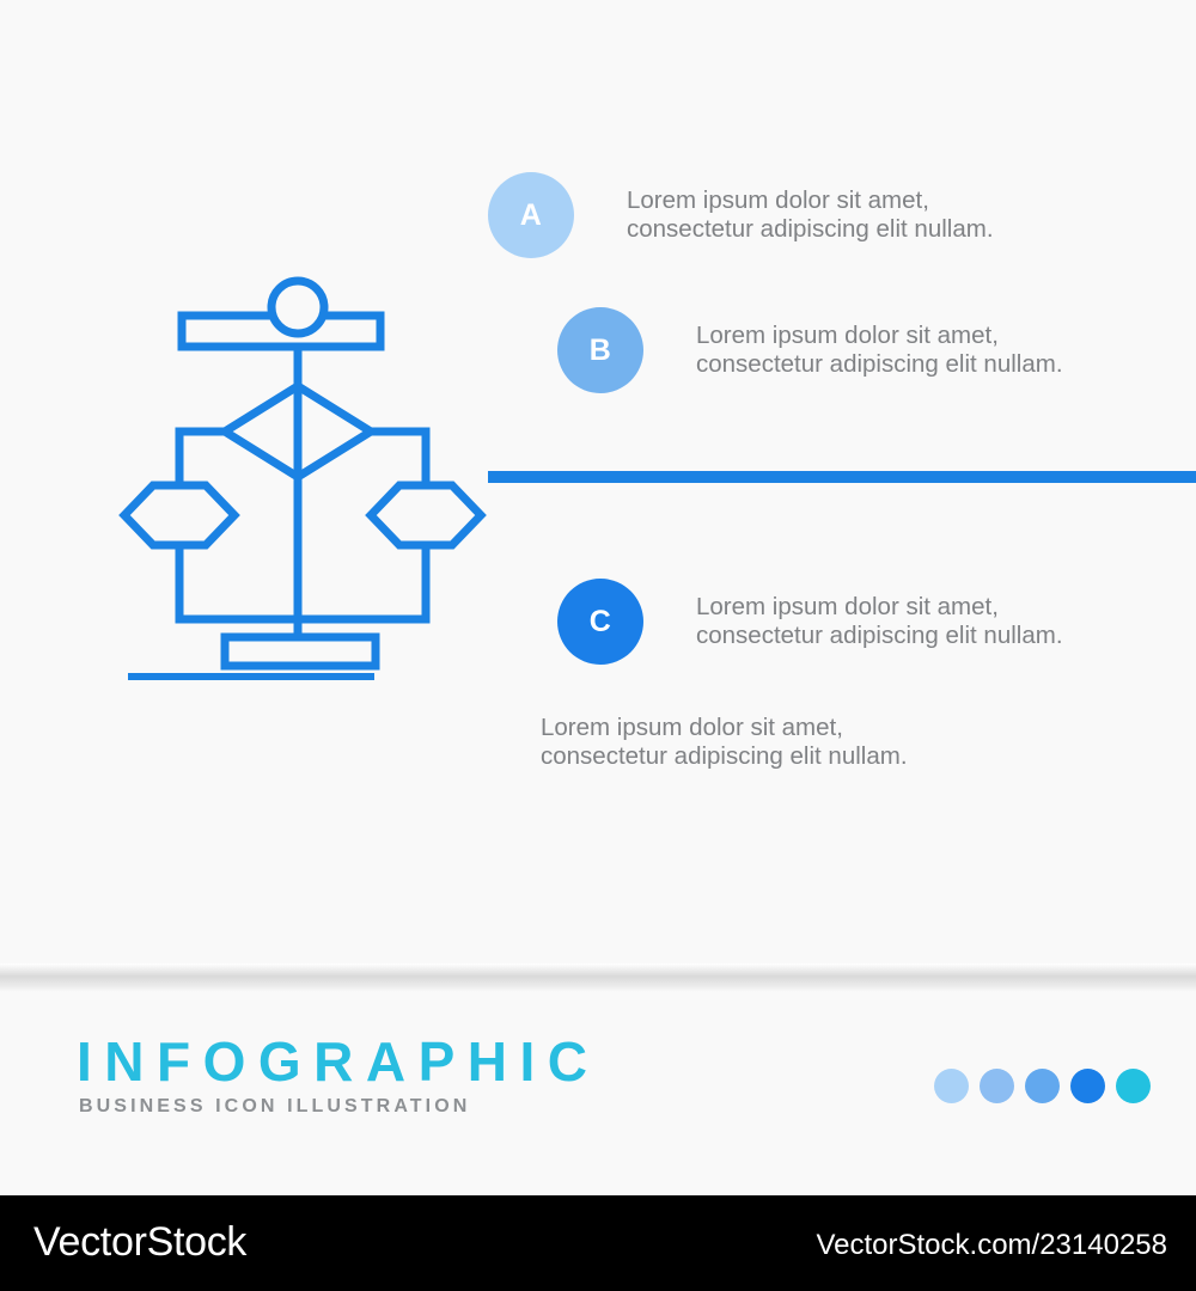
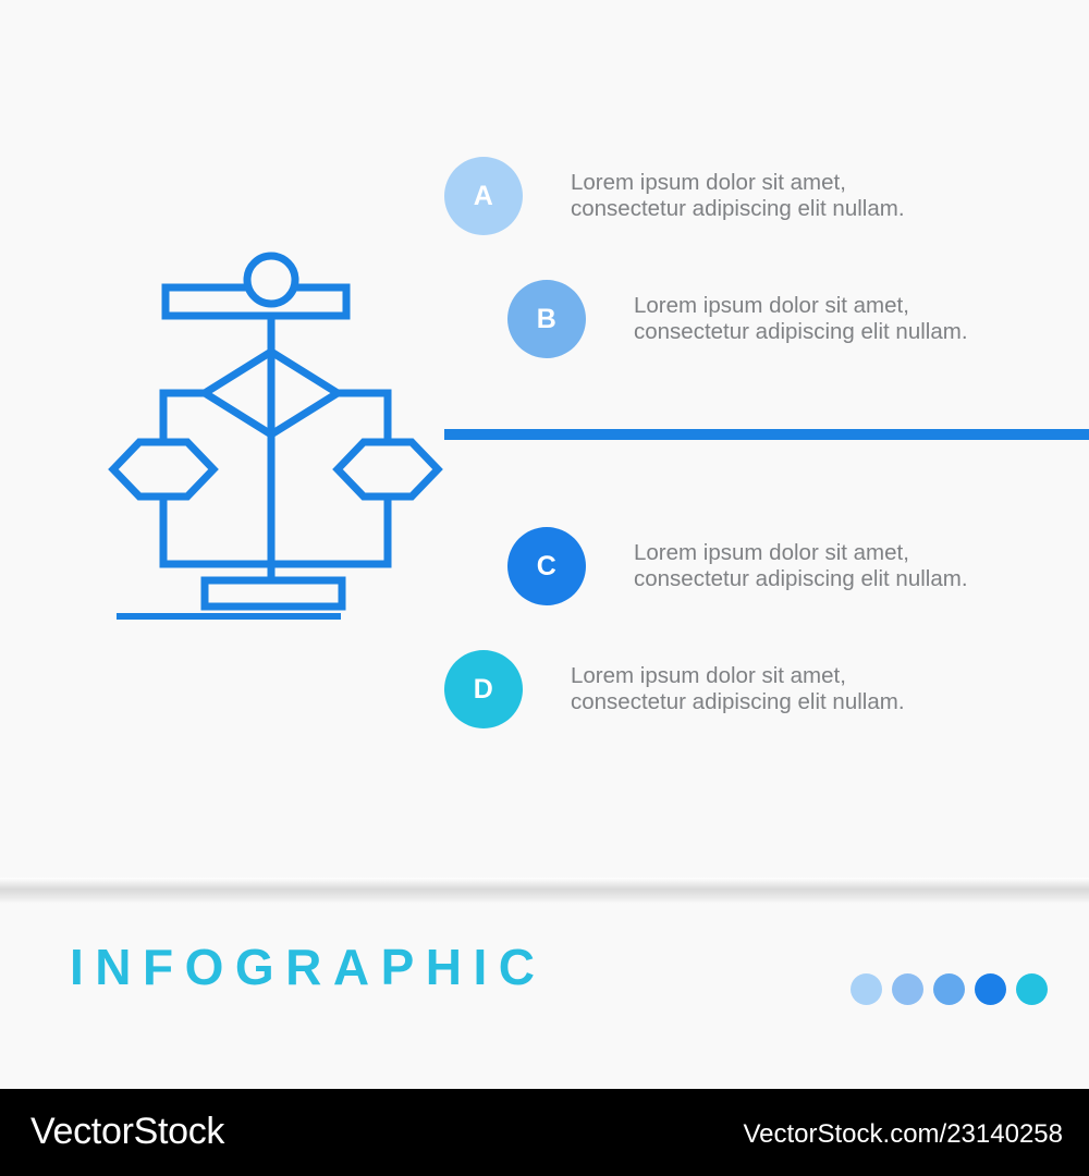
  A
  Lorem ipsum dolor sit amet,
  consectetur adipiscing elit nullam.
  B
  Lorem ipsum dolor sit amet,
  consectetur adipiscing elit nullam.
  C
  Lorem ipsum dolor sit amet,
  consectetur adipiscing elit nullam.
+ D
  Lorem ipsum dolor sit amet,
  consectetur adipiscing elit nullam.
  INFOGRAPHIC
- BUSINESS ICON ILLUSTRATION
  VectorStock
  VectorStock.com/23140258
